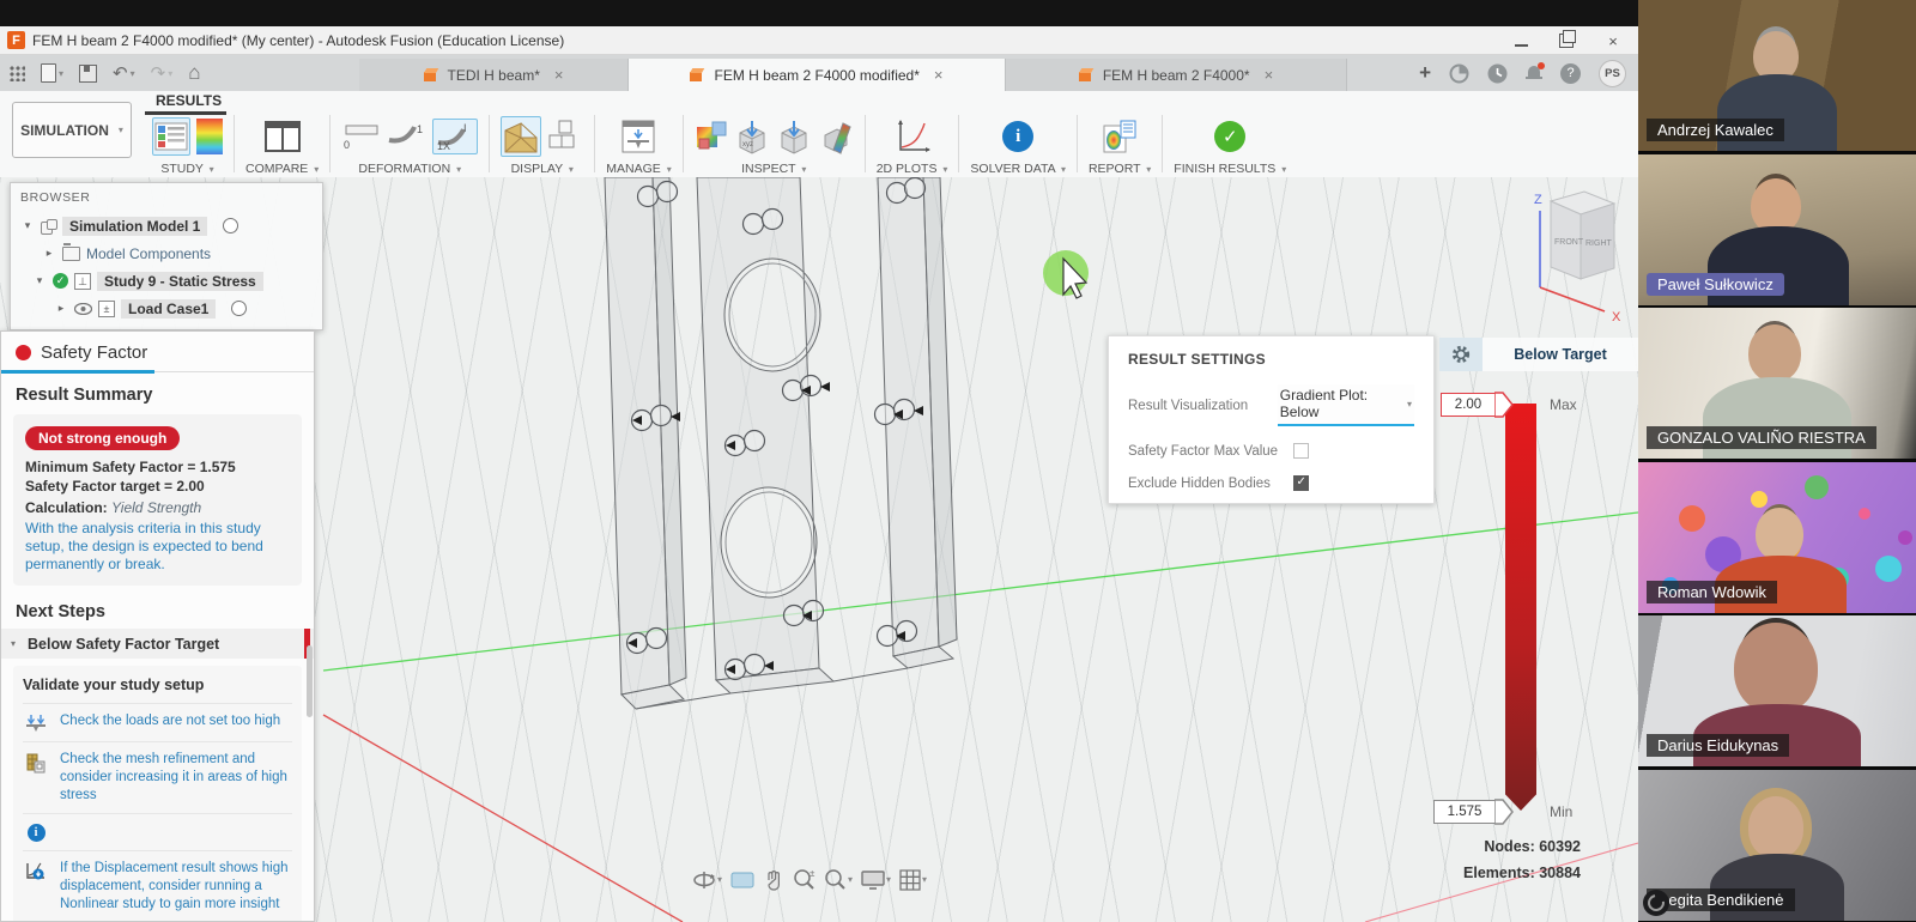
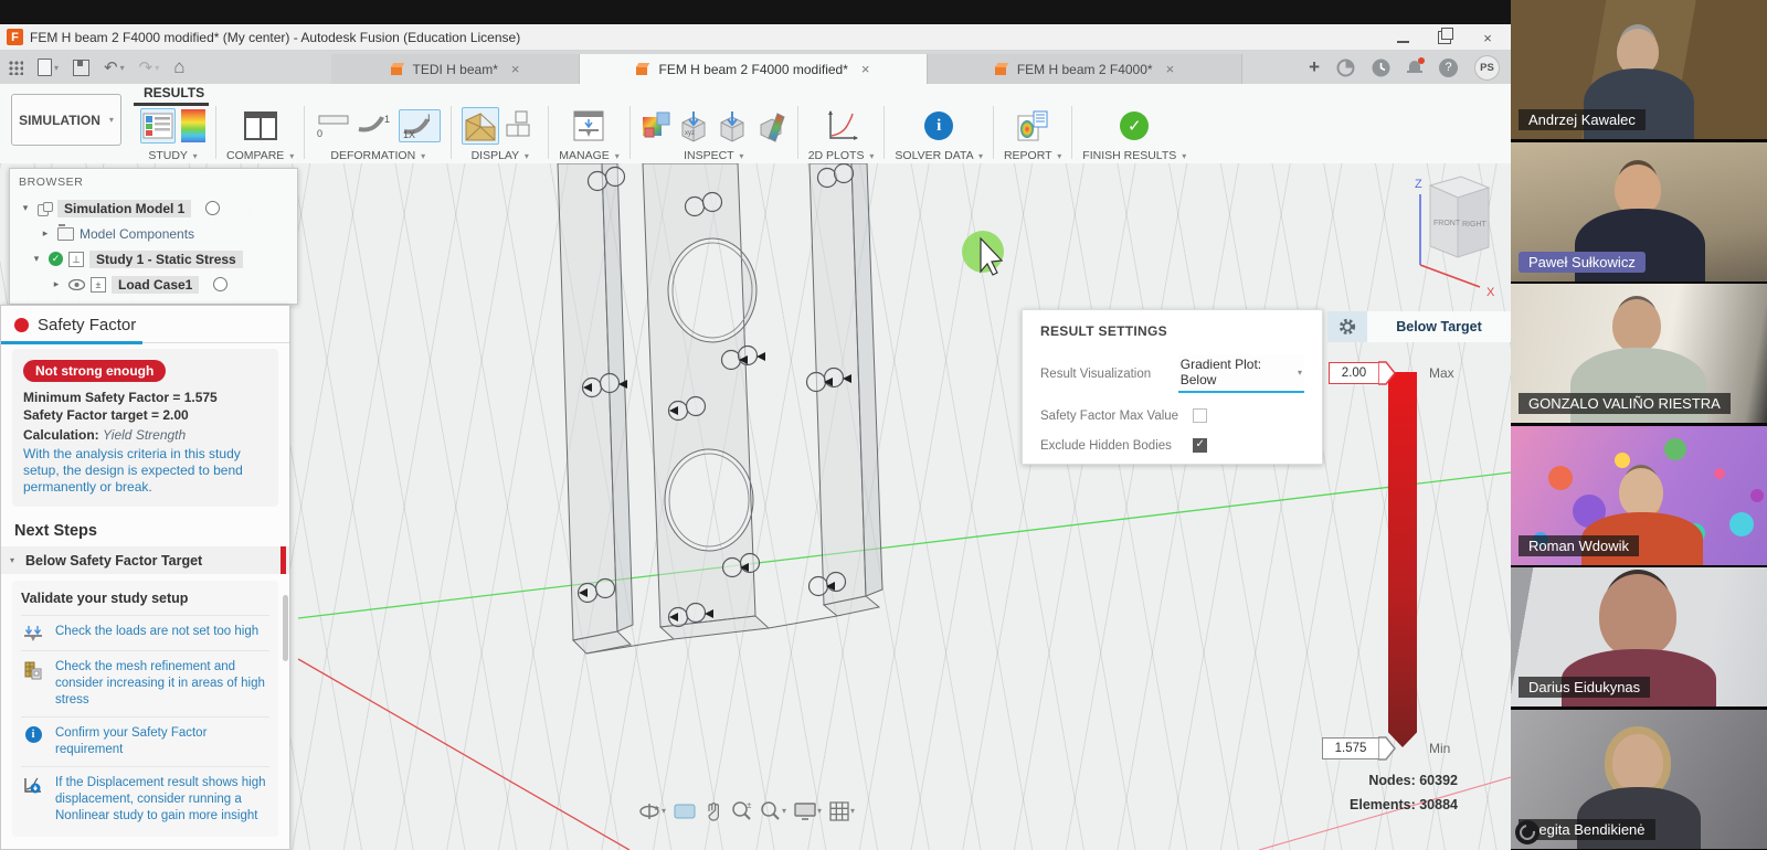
  F
  FEM H beam 2 F4000 modified* (My center) - Autodesk Fusion (Education License)
  ×
  ▾
  ↶
  ▾
  ↷
  ▾
  ⌂
  TEDI H beam*
  ×
  FEM H beam 2 F4000 modified*
  ×
  FEM H beam 2 F4000*
  ×
  +
  ?
  PS
  SIMULATION
  ▾
  RESULTS
  STUDY ▾
  COMPARE ▾
  0
  1
  I
  1X
  DEFORMATION ▾
  DISPLAY ▾
  MANAGE ▾
  INSPECT ▾
  2D PLOTS ▾
  i
  SOLVER DATA ▾
  REPORT ▾
  ✓
  FINISH RESULTS ▾
  Z
  X
  BROWSER
  ▾
  Simulation Model 1
  ▸
  Model Components
  ▾
  ✓
  ⊥
- Study 9 - Static Stress
+ Study 1 - Static Stress
  ▸
  ±
  Load Case1
  Safety Factor
- Result Summary
  Not strong enough
  Minimum Safety Factor = 1.575
  Safety Factor target = 2.00
  Calculation: Yield Strength
  With the analysis criteria in this study setup, the design is expected to bend permanently or break.
  Next Steps
  ▾
  Below Safety Factor Target
  Validate your study setup
  Check the loads are not set too high
  Check the mesh refinement and consider increasing it in areas of high stress
  i
+ Confirm your Safety Factor requirement
  If the Displacement result shows high displacement, consider running a Nonlinear study to gain more insight
  RESULT SETTINGS
  Result Visualization
  Gradient Plot: Below
  ▾
  Safety Factor Max Value
  Exclude Hidden Bodies
  Below Target
  2.00
  Max
  1.575
  Min
  Nodes: 60392
  Elements: 30884
  ▾
  ±
  ▾
  ▾
  ▾
  Andrzej Kawalec
  Paweł Sułkowicz
  GONZALO VALIÑO RIESTRA
  Roman Wdowik
  Darius Eidukynas
  egita Bendikienė
